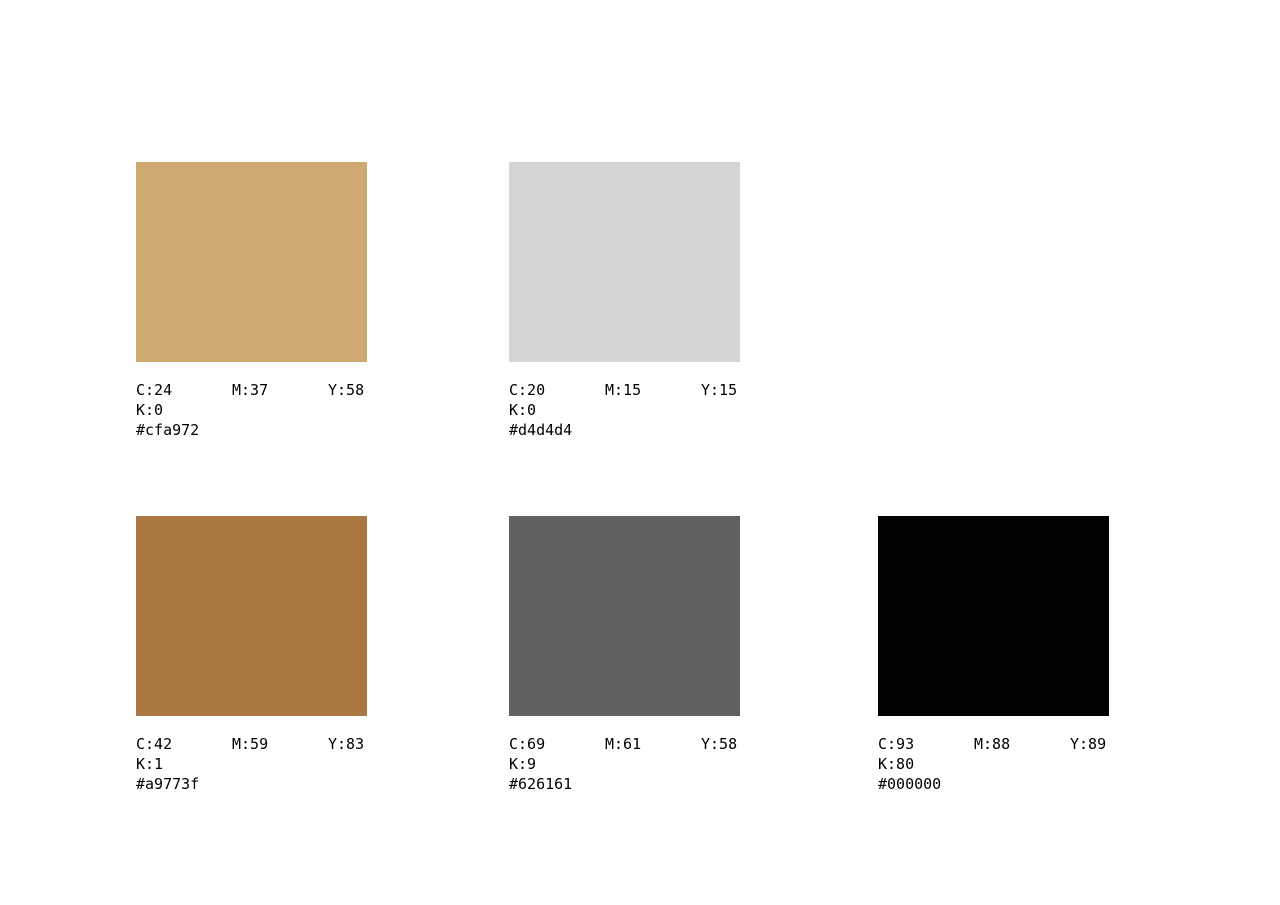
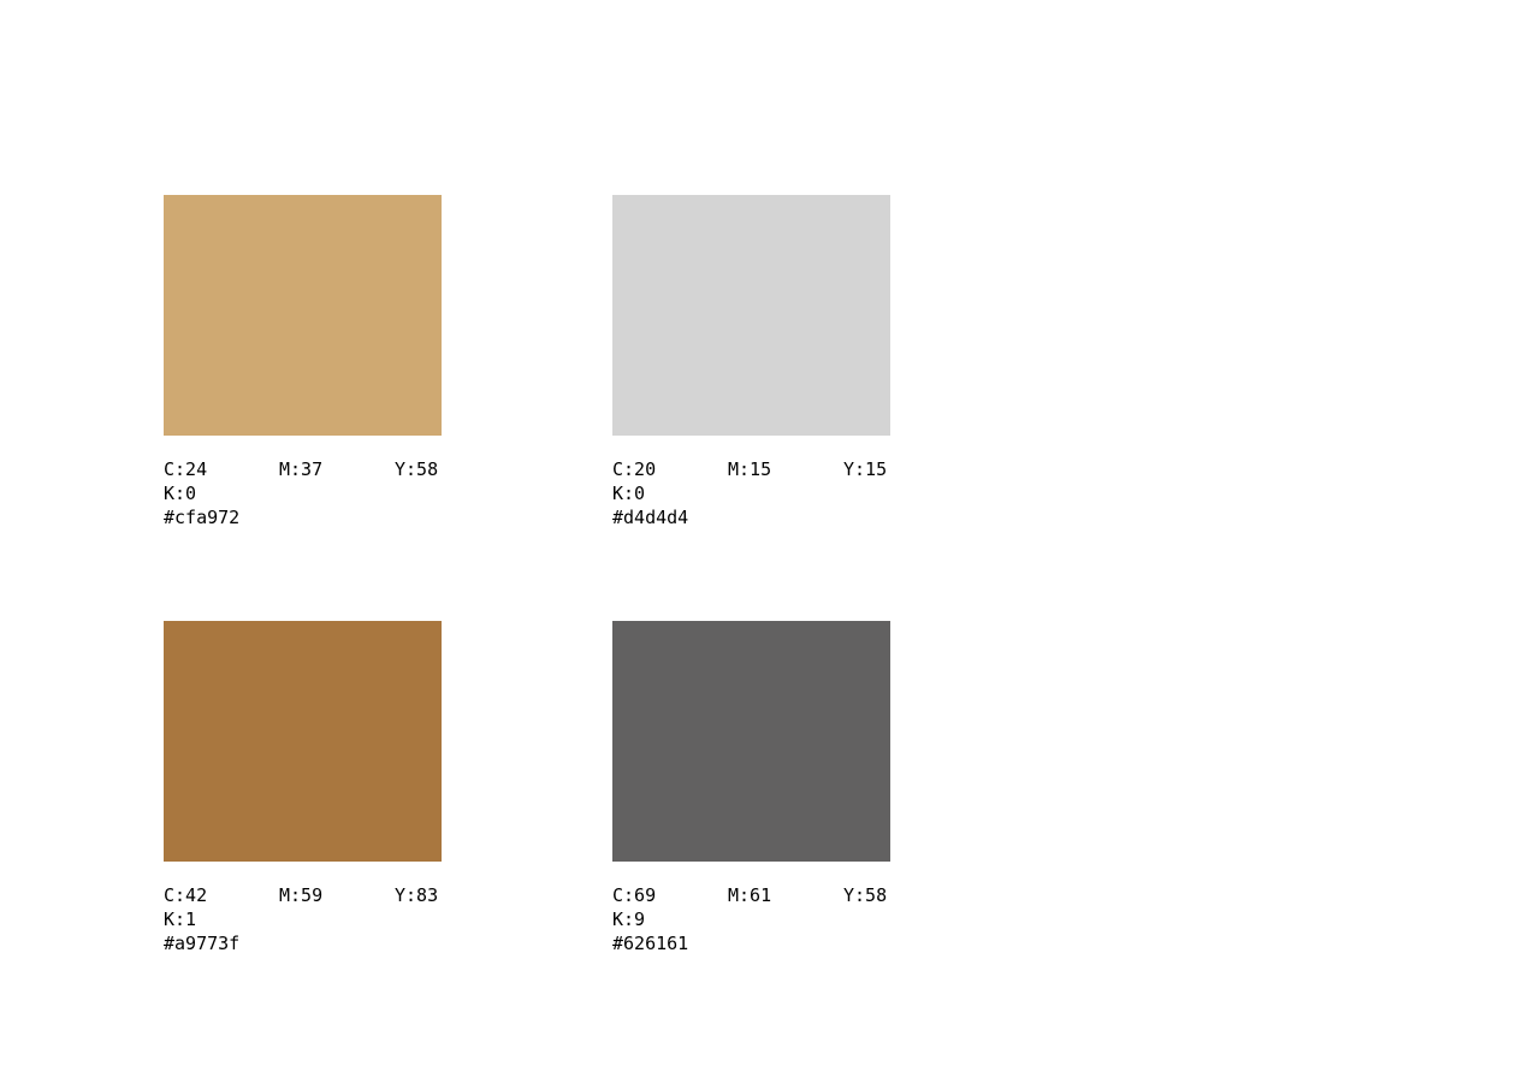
  C:24
  M:37
  Y:58
  K:0
  #cfa972
  C:20
  M:15
  Y:15
  K:0
  #d4d4d4
  C:42
  M:59
  Y:83
  K:1
  #a9773f
  C:69
  M:61
  Y:58
  K:9
  #626161
- C:93
- M:88
- Y:89
- K:80
- #000000
